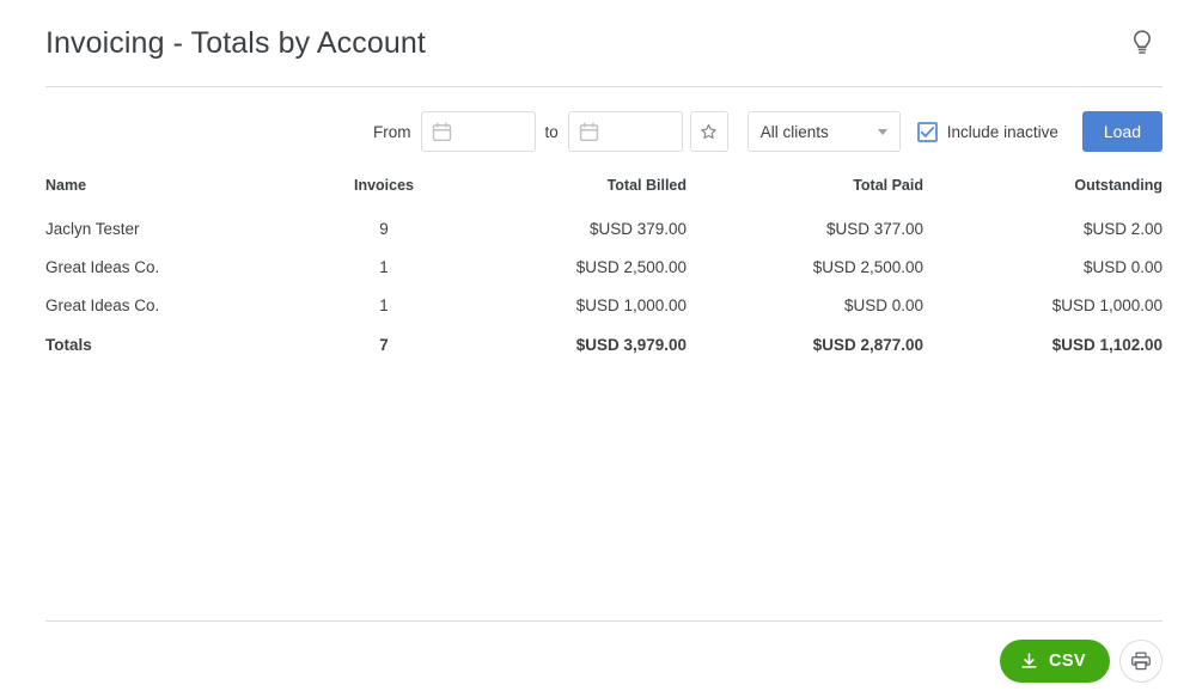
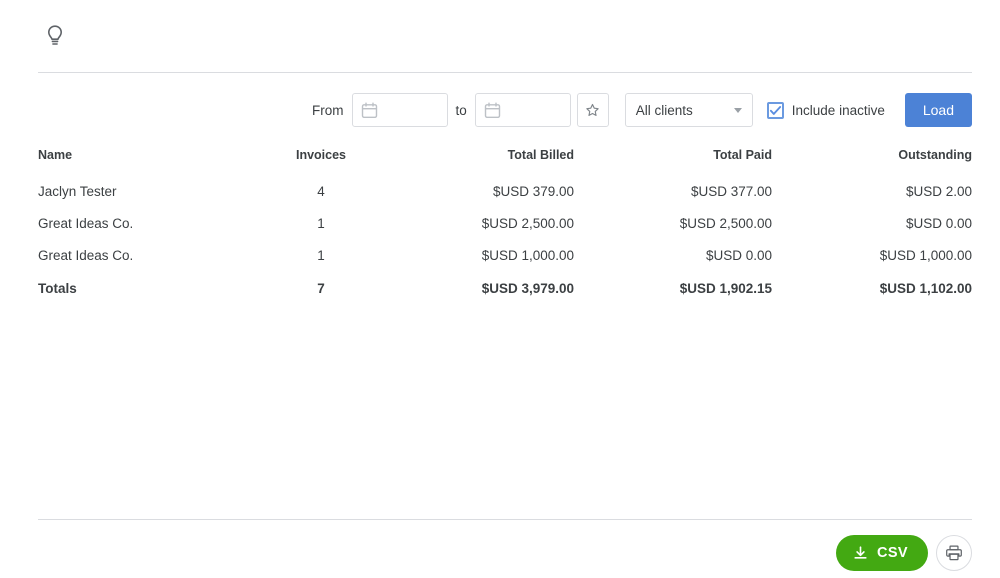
- Invoicing - Totals by Account
  From
  to
  All clients
  Include inactive
  Load
  Name	Invoices	Total Billed	Total Paid	Outstanding
- Jaclyn Tester	9	$USD 379.00	$USD 377.00	$USD 2.00
+ Jaclyn Tester	4	$USD 379.00	$USD 377.00	$USD 2.00
  Great Ideas Co.	1	$USD 2,500.00	$USD 2,500.00	$USD 0.00
  Great Ideas Co.	1	$USD 1,000.00	$USD 0.00	$USD 1,000.00
- Totals	7	$USD 3,979.00	$USD 2,877.00	$USD 1,102.00
+ Totals	7	$USD 3,979.00	$USD 1,902.15	$USD 1,102.00
  CSV
